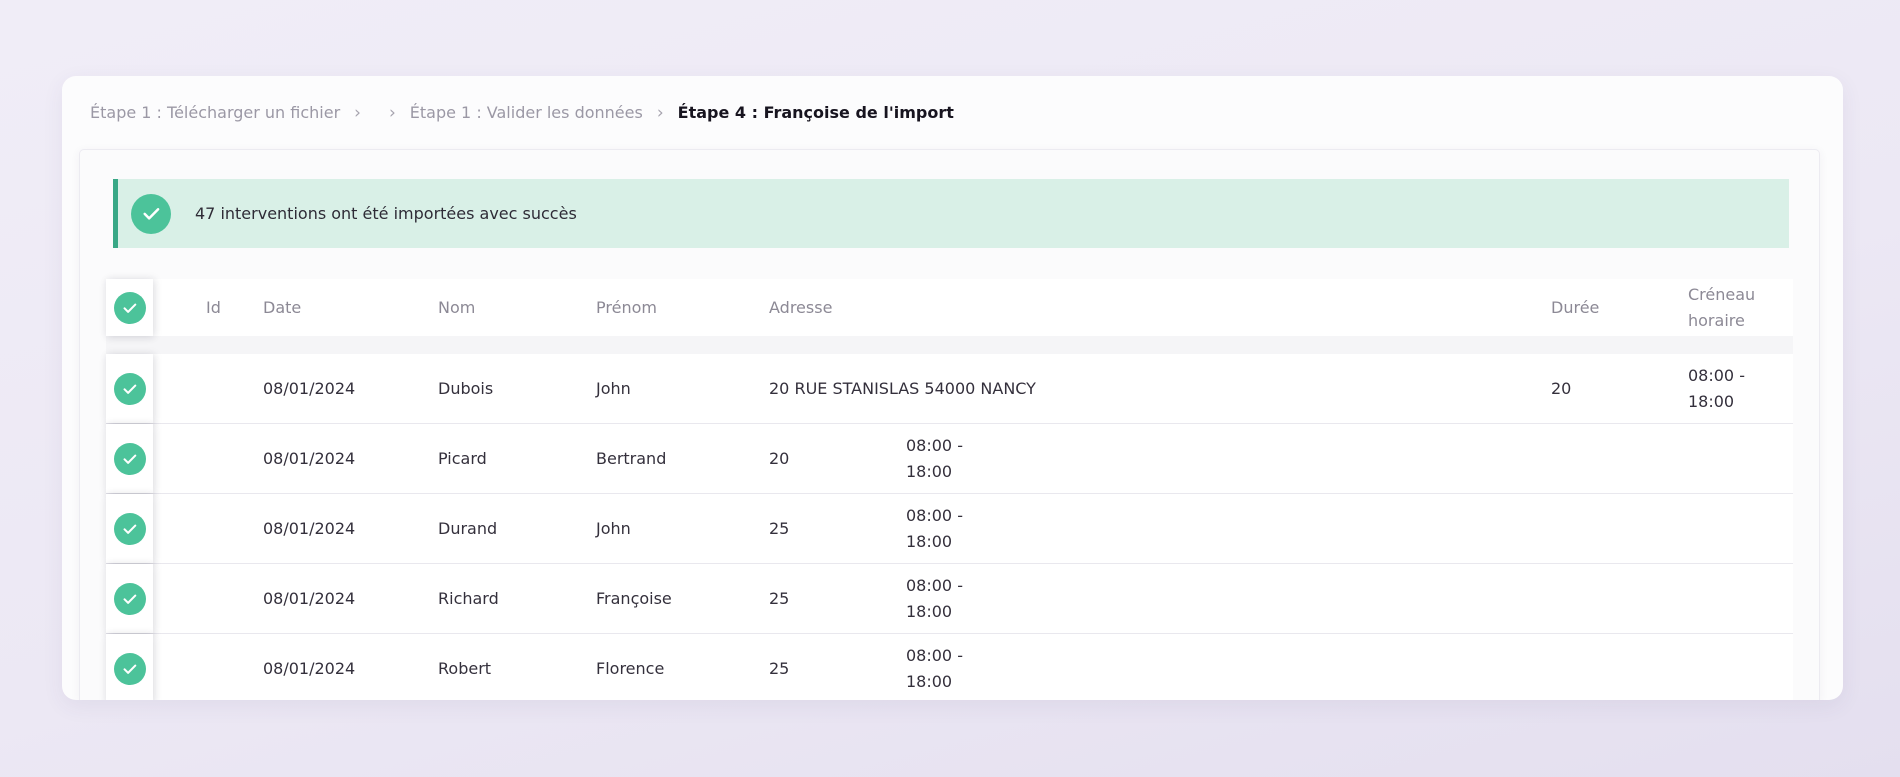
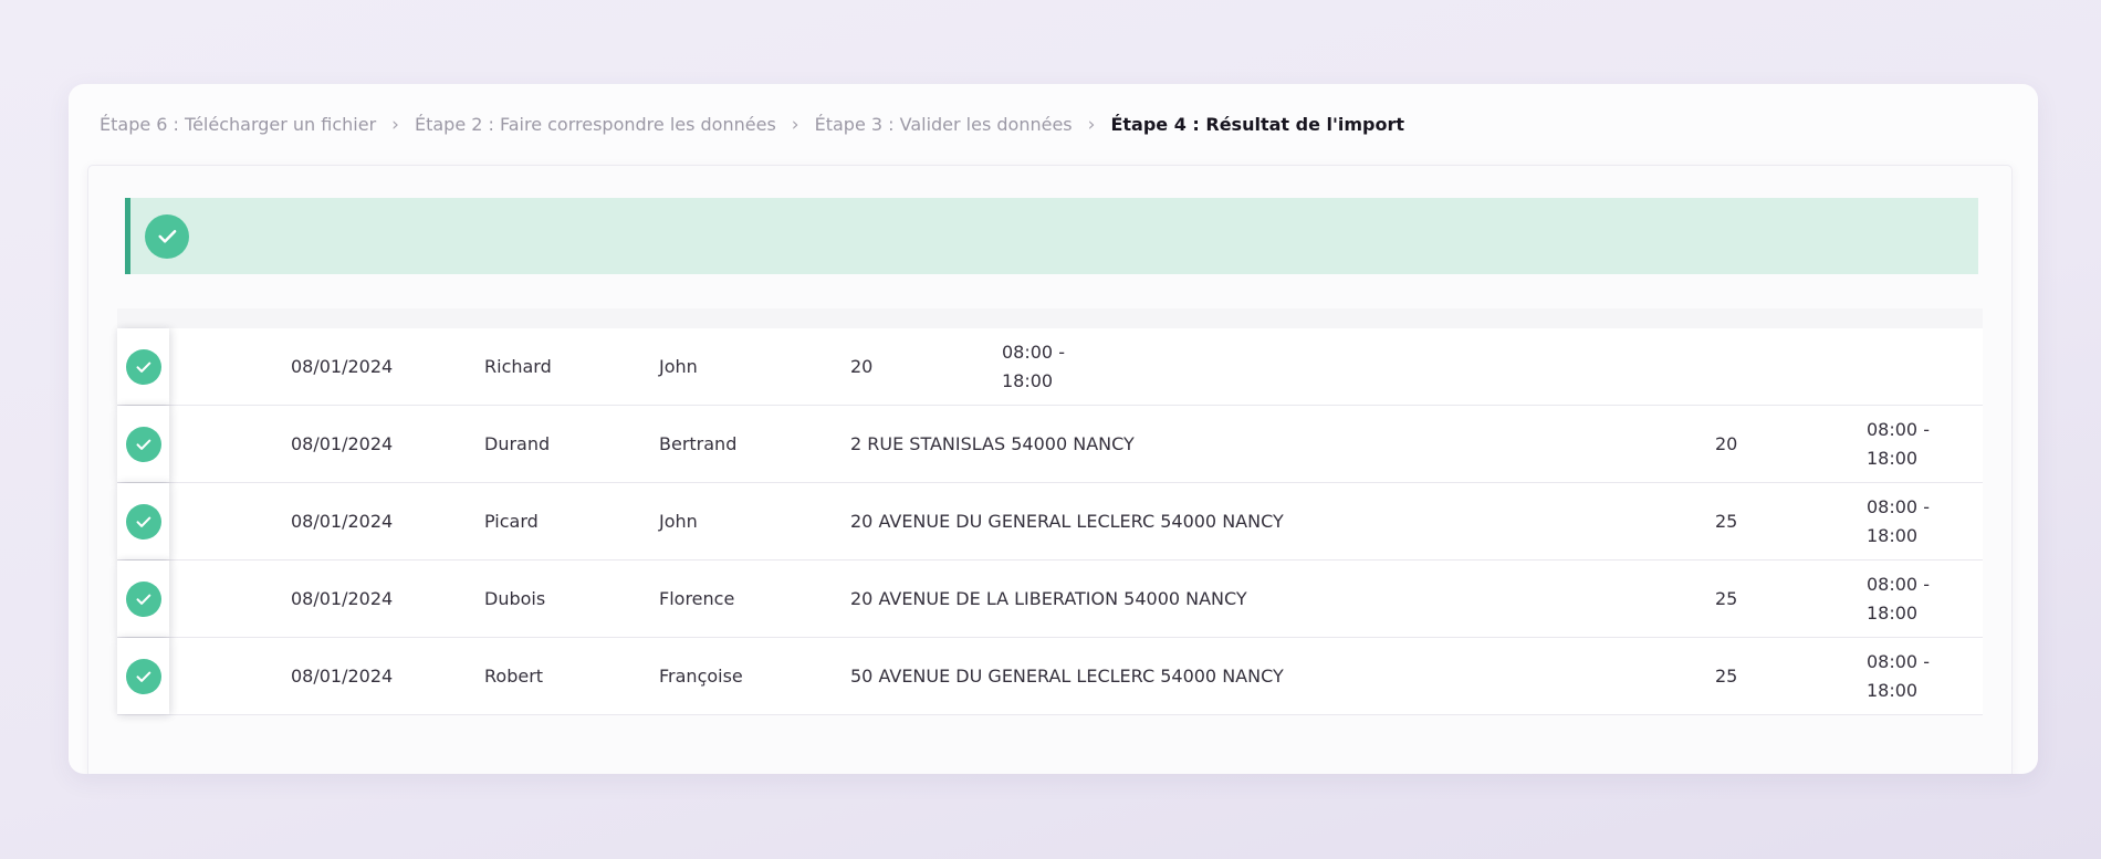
- Étape 1 : Télécharger un fichier
+ Étape 6 : Télécharger un fichier
  ›
+ Étape 2 : Faire correspondre les données
  ›
- Étape 1 : Valider les données
+ Étape 3 : Valider les données
  ›
- Étape 4 : Françoise de l'import
+ Étape 4 : Résultat de l'import
- 47 interventions ont été importées avec succès
- Id
- Date
- Nom
- Prénom
- Adresse
- Durée
- Créneau horaire
  08/01/2024
- Dubois
+ Richard
  John
- 20 RUE STANISLAS 54000 NANCY
  20
  08:00 - 18:00
  08/01/2024
- Picard
+ Durand
  Bertrand
+ 2 RUE STANISLAS 54000 NANCY
  20
  08:00 - 18:00
  08/01/2024
- Durand
+ Picard
  John
+ 20 AVENUE DU GENERAL LECLERC 54000 NANCY
  25
  08:00 - 18:00
  08/01/2024
- Richard
+ Dubois
- Françoise
+ Florence
+ 20 AVENUE DE LA LIBERATION 54000 NANCY
  25
  08:00 - 18:00
  08/01/2024
  Robert
- Florence
+ Françoise
+ 50 AVENUE DU GENERAL LECLERC 54000 NANCY
  25
  08:00 - 18:00
